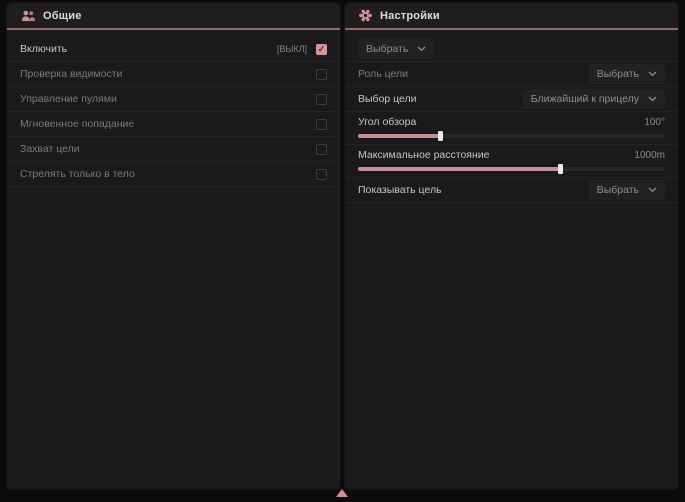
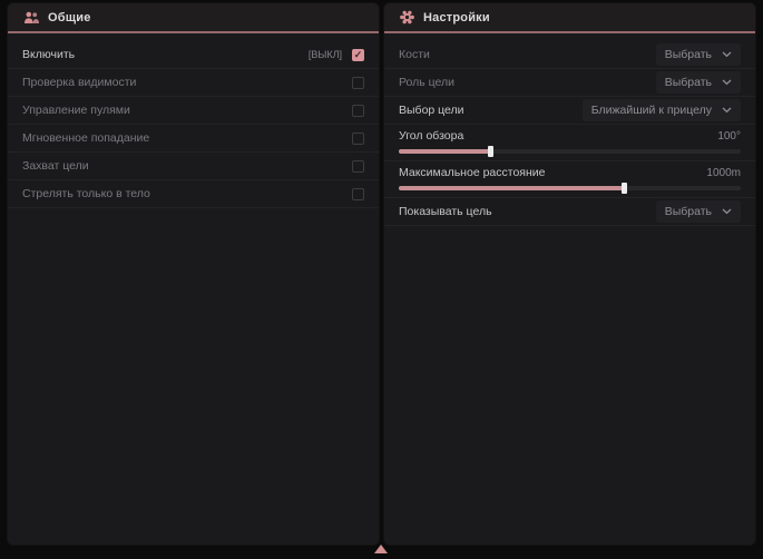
  Общие
  Включить
  [ВЫКЛ]
  ✓
  Проверка видимости
  Управление пулями
  Мгновенное попадание
  Захват цели
  Стрелять только в тело
  Настройки
+ Кости
  Выбрать
  Роль цели
  Выбрать
  Выбор цели
  Ближайший к прицелу
  Угол обзора
  100°
  Максимальное расстояние
  1000m
  Показывать цель
  Выбрать
